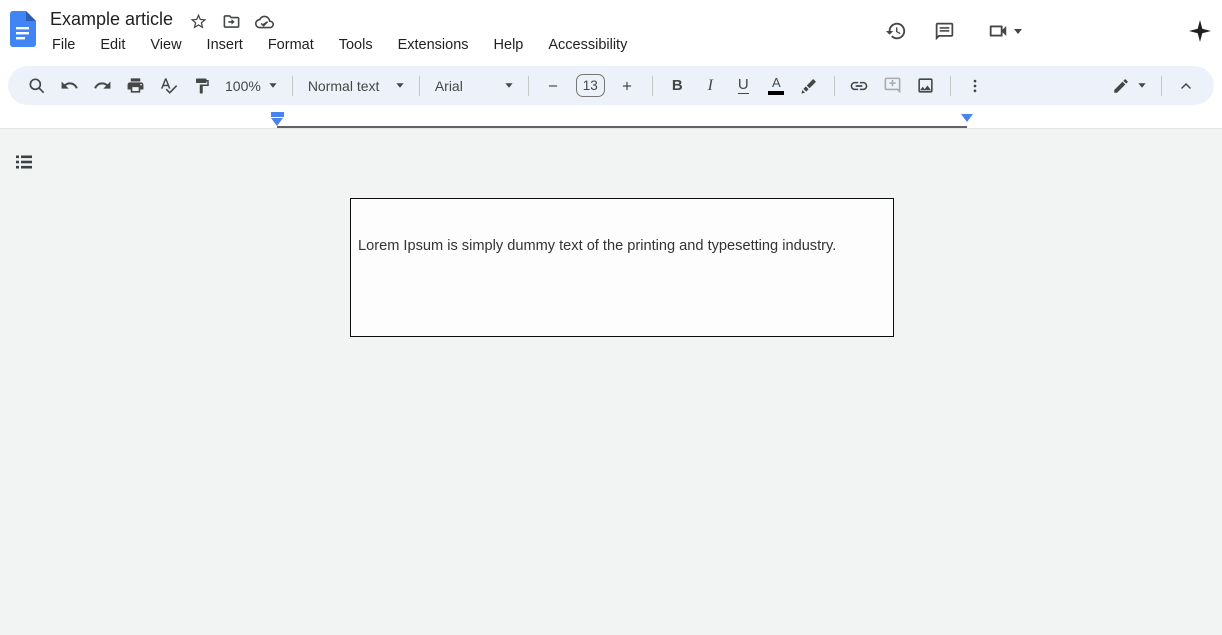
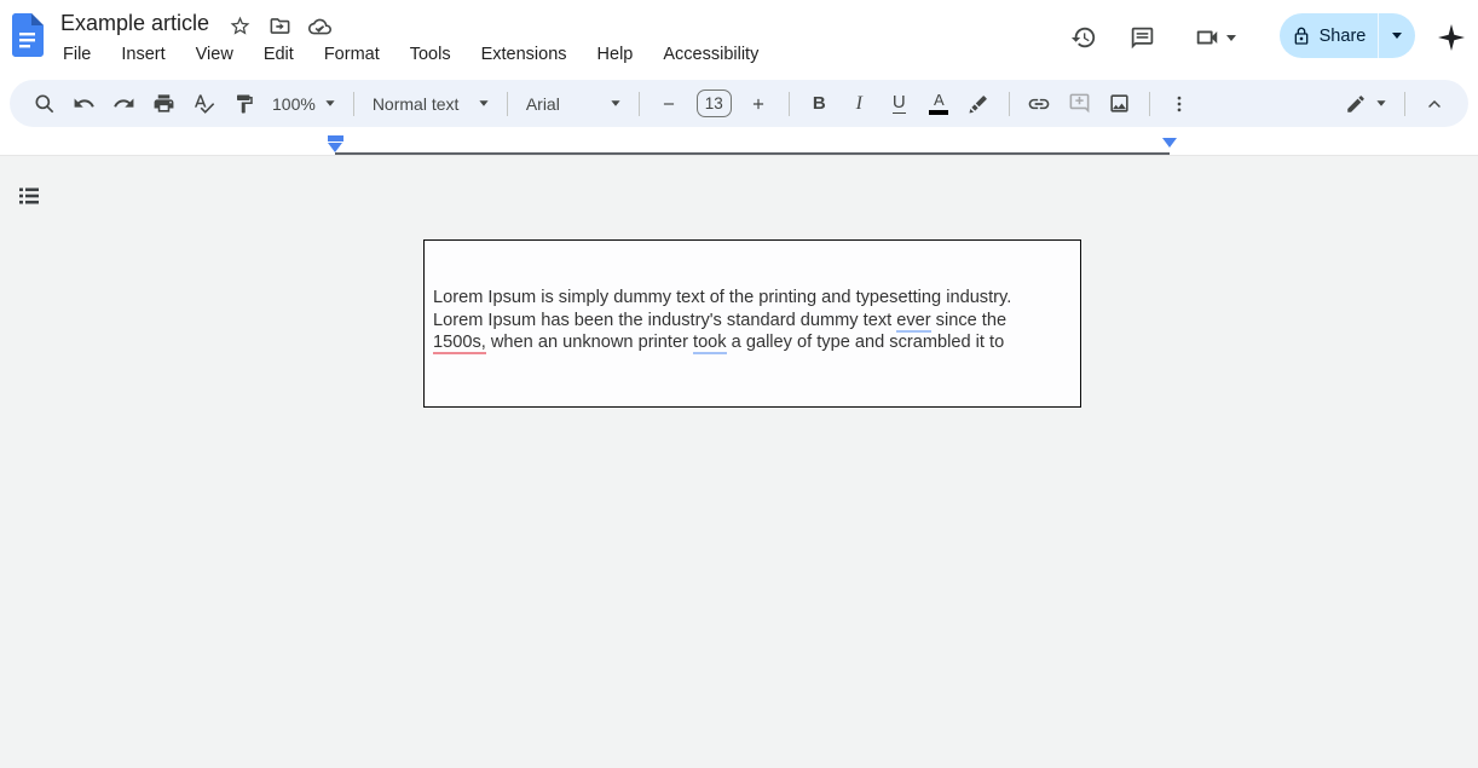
  Example article
  File
- Edit
+ Insert
  View
- Insert
+ Edit
  Format
  Tools
  Extensions
  Help
  Accessibility
+ Share
  100%
  Normal text
  Arial
  13
  B
  I
  U
  A
  Lorem Ipsum is simply dummy text of the printing and typesetting industry.
+ Lorem Ipsum has been the industry's standard dummy text ever since the
+ 1500s, when an unknown printer took a galley of type and scrambled it to
